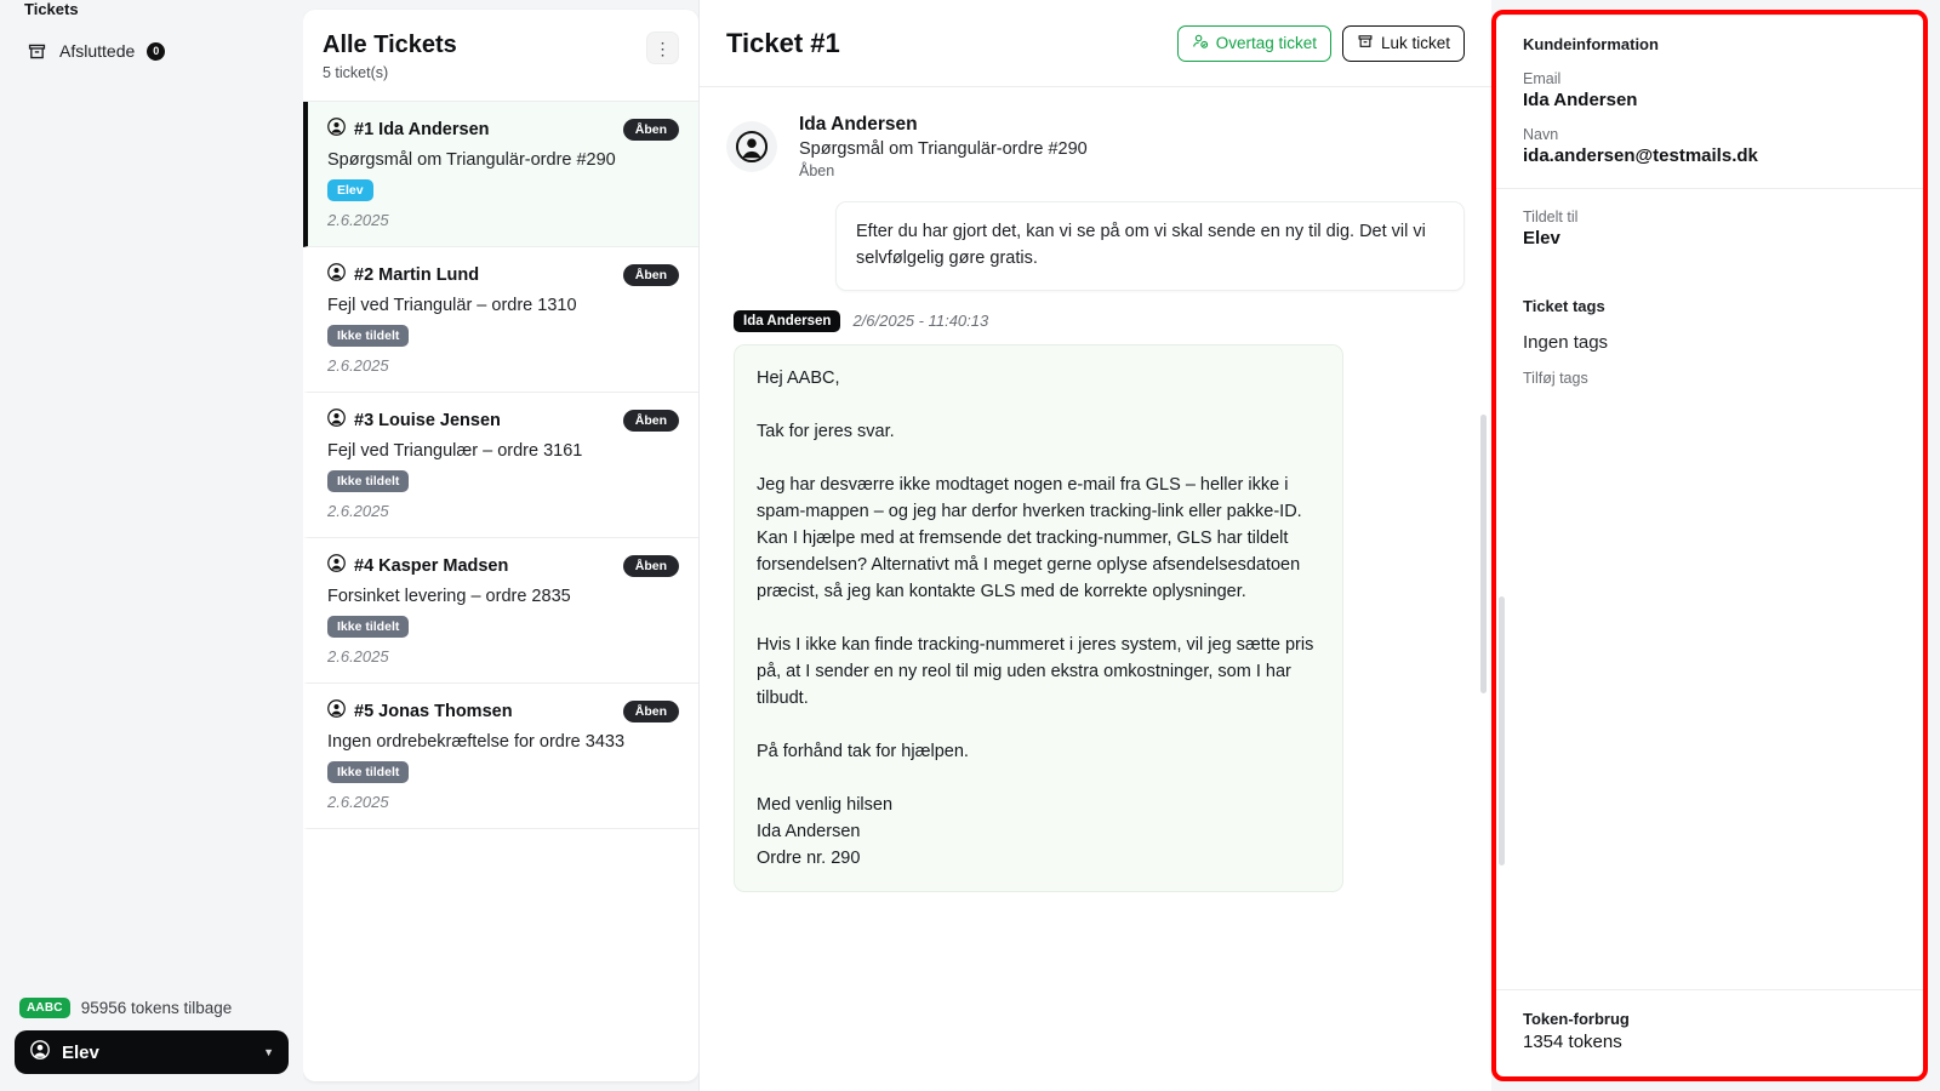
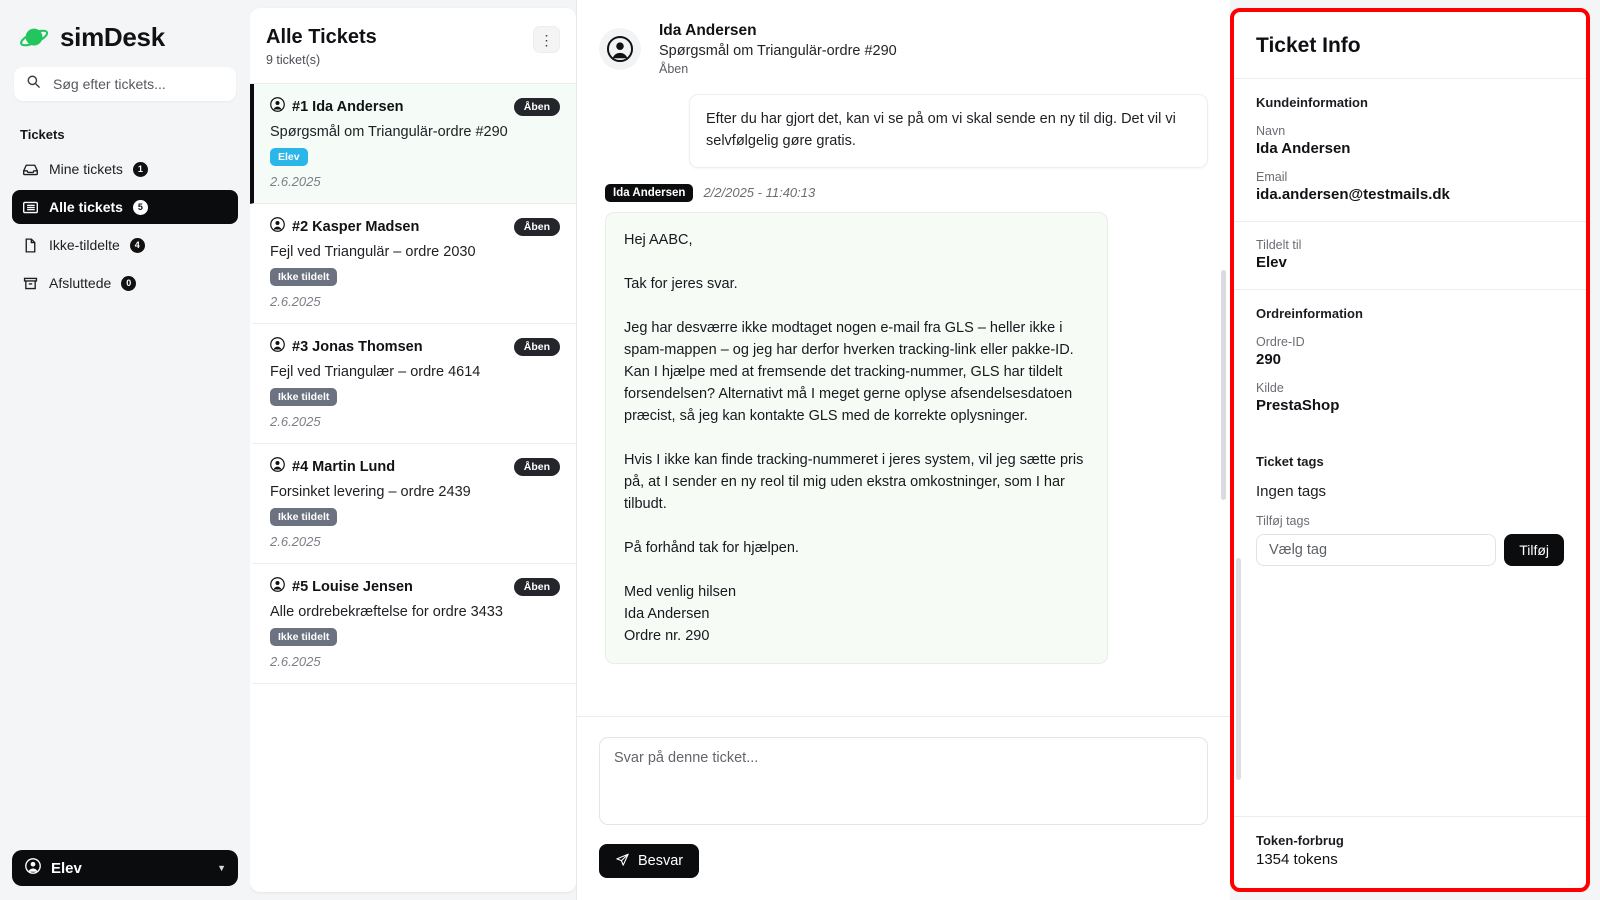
+ simDesk
+ Søg efter tickets...
  Tickets
+ Mine tickets
+ 1
+ Alle tickets
+ 5
+ Ikke-tildelte
+ 4
  Afsluttede
  0
- AABC
- 95956 tokens tilbage
  Elev
  ▼
  Alle Tickets
- 5 ticket(s)
+ 9 ticket(s)
  ⋮
  #1 Ida Andersen
  Åben
  Spørgsmål om Triangulär-ordre #290
  Elev
  2.6.2025
- #2 Martin Lund
+ #2 Kasper Madsen
  Åben
- Fejl ved Triangulär – ordre 1310
+ Fejl ved Triangulär – ordre 2030
  Ikke tildelt
  2.6.2025
- #3 Louise Jensen
+ #3 Jonas Thomsen
  Åben
- Fejl ved Triangulær – ordre 3161
+ Fejl ved Triangulær – ordre 4614
  Ikke tildelt
  2.6.2025
- #4 Kasper Madsen
+ #4 Martin Lund
  Åben
- Forsinket levering – ordre 2835
+ Forsinket levering – ordre 2439
  Ikke tildelt
  2.6.2025
- #5 Jonas Thomsen
+ #5 Louise Jensen
  Åben
- Ingen ordrebekræftelse for ordre 3433
+ Alle ordrebekræftelse for ordre 3433
  Ikke tildelt
  2.6.2025
- Ticket #1
- Overtag ticket
- Luk ticket
  Ida Andersen
  Spørgsmål om Triangulär-ordre #290
  Åben
  Efter du har gjort det, kan vi se på om vi skal sende en ny til dig. Det vil vi selvfølgelig gøre gratis.
  Ida Andersen
- 2/6/2025 - 11:40:13
+ 2/2/2025 - 11:40:13
  Hej AABC,
  Tak for jeres svar.
  Jeg har desværre ikke modtaget nogen e-mail fra GLS – heller ikke i spam-mappen – og jeg har derfor hverken tracking-link eller pakke-ID. Kan I hjælpe med at fremsende det tracking-nummer, GLS har tildelt forsendelsen? Alternativt må I meget gerne oplyse afsendelsesdatoen præcist, så jeg kan kontakte GLS med de korrekte oplysninger.
  Hvis I ikke kan finde tracking-nummeret i jeres system, vil jeg sætte pris på, at I sender en ny reol til mig uden ekstra omkostninger, som I har tilbudt.
  På forhånd tak for hjælpen.
  Med venlig hilsen
  Ida Andersen
  Ordre nr. 290
+ Svar på denne ticket...
+ Besvar
+ Ticket Info
  Kundeinformation
- Email
+ Navn
  Ida Andersen
- Navn
+ Email
  ida.andersen@testmails.dk
  Tildelt til
  Elev
+ Ordreinformation
+ Ordre-ID
+ 290
+ Kilde
+ PrestaShop
  Ticket tags
  Ingen tags
  Tilføj tags
+ Vælg tag
+ Tilføj
  Token-forbrug
  1354 tokens
